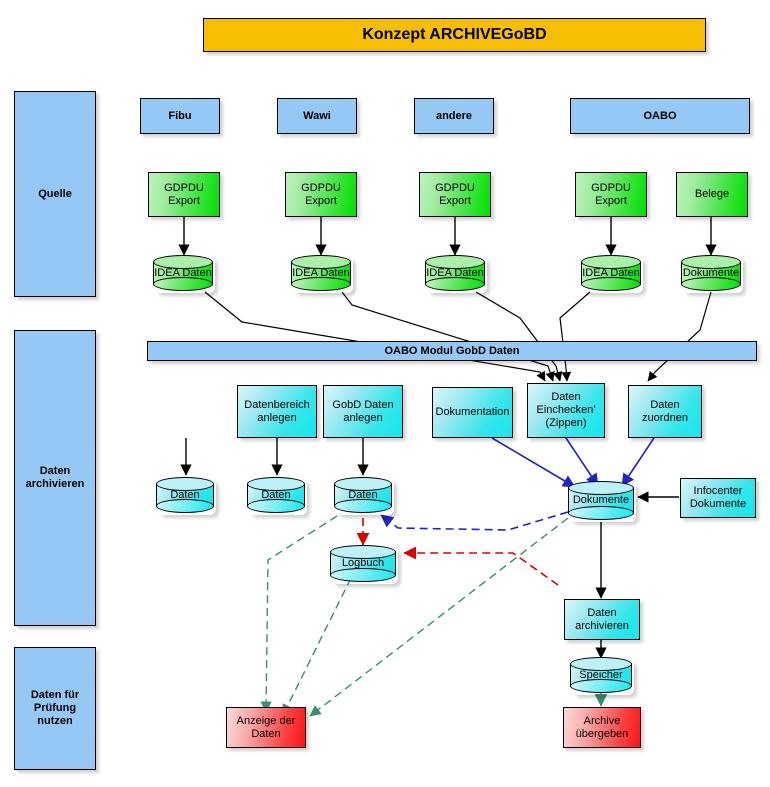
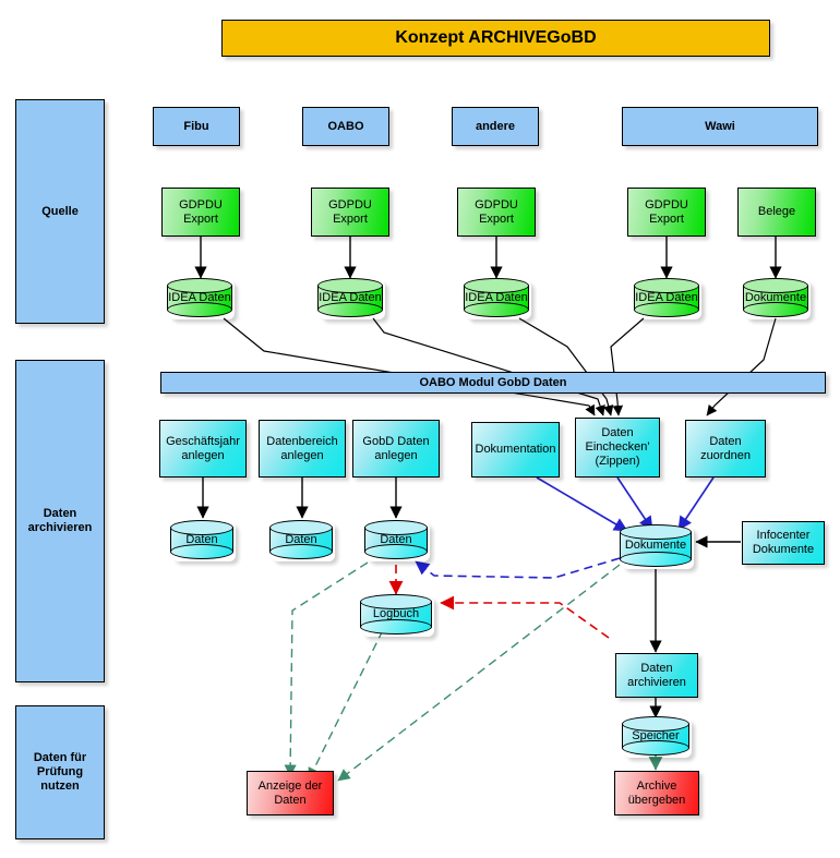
  Konzept ARCHIVEGoBD
  Quelle
  Daten archivieren
  Daten für Prüfung nutzen
  Fibu
- Wawi
+ OABO
  andere
- OABO
+ Wawi
  GDPDU Export
  GDPDU Export
  GDPDU Export
  GDPDU Export
  Belege
  IDEA Daten
  IDEA Daten
  IDEA Daten
  IDEA Daten
  Dokumente
  OABO Modul GobD Daten
+ Geschäftsjahr anlegen
  Datenbereich anlegen
  GobD Daten anlegen
  Dokumentation
  Daten Einchecken' (Zippen)
  Daten zuordnen
  Daten
  Daten
  Daten
  Dokumente
  Logbuch
  Speicher
  Infocenter Dokumente
  Daten archivieren
  Anzeige der Daten
  Archive übergeben
